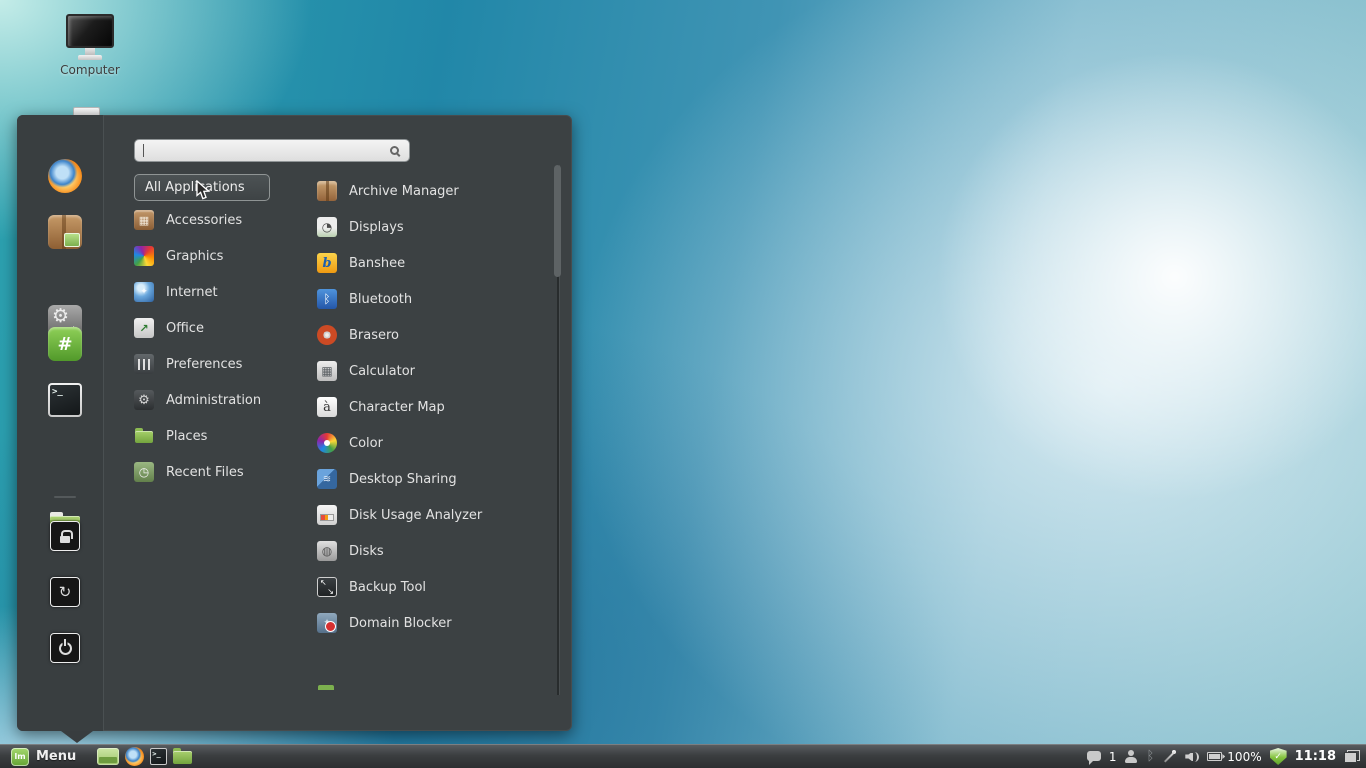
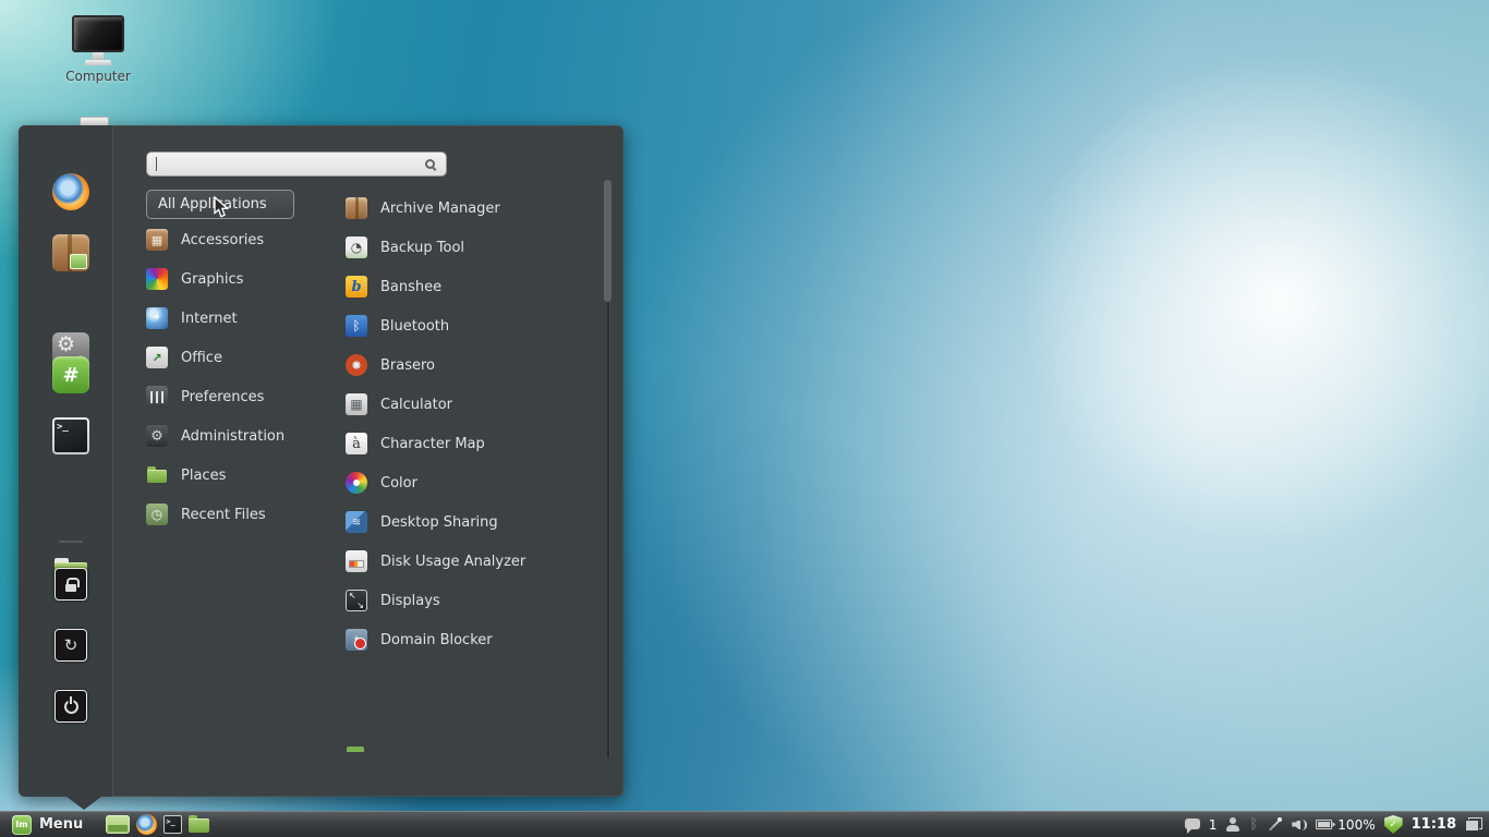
  Computer
  All Appliations
  Accessories
  Graphics
  Internet
  Office
  Preferences
  Administration
  Places
  Recent Files
  Archive Manager
- Displays
+ Backup Tool
  Banshee
  Bluetooth
  Brasero
  Calculator
  Character Map
  Color
  Desktop Sharing
  Disk Usage Analyzer
- Disks
- Backup Tool
+ Displays
  Domain Blocker
  Menu
  1
  100%
  11:18
